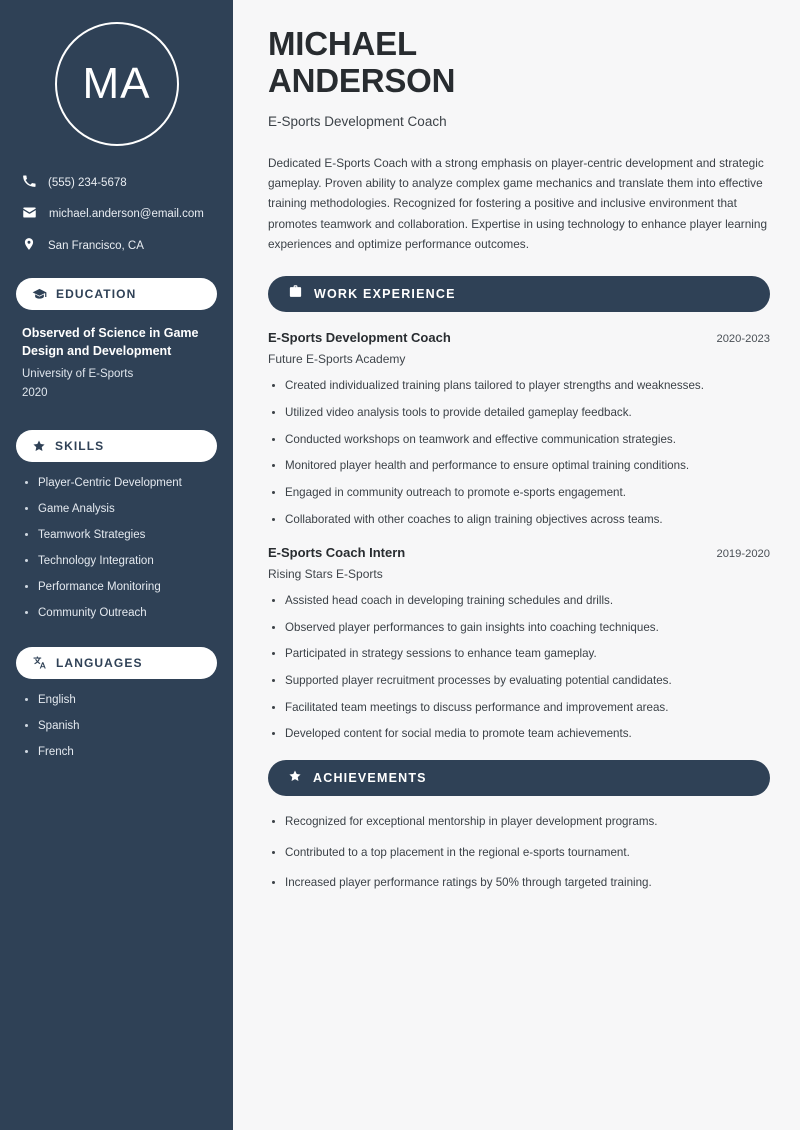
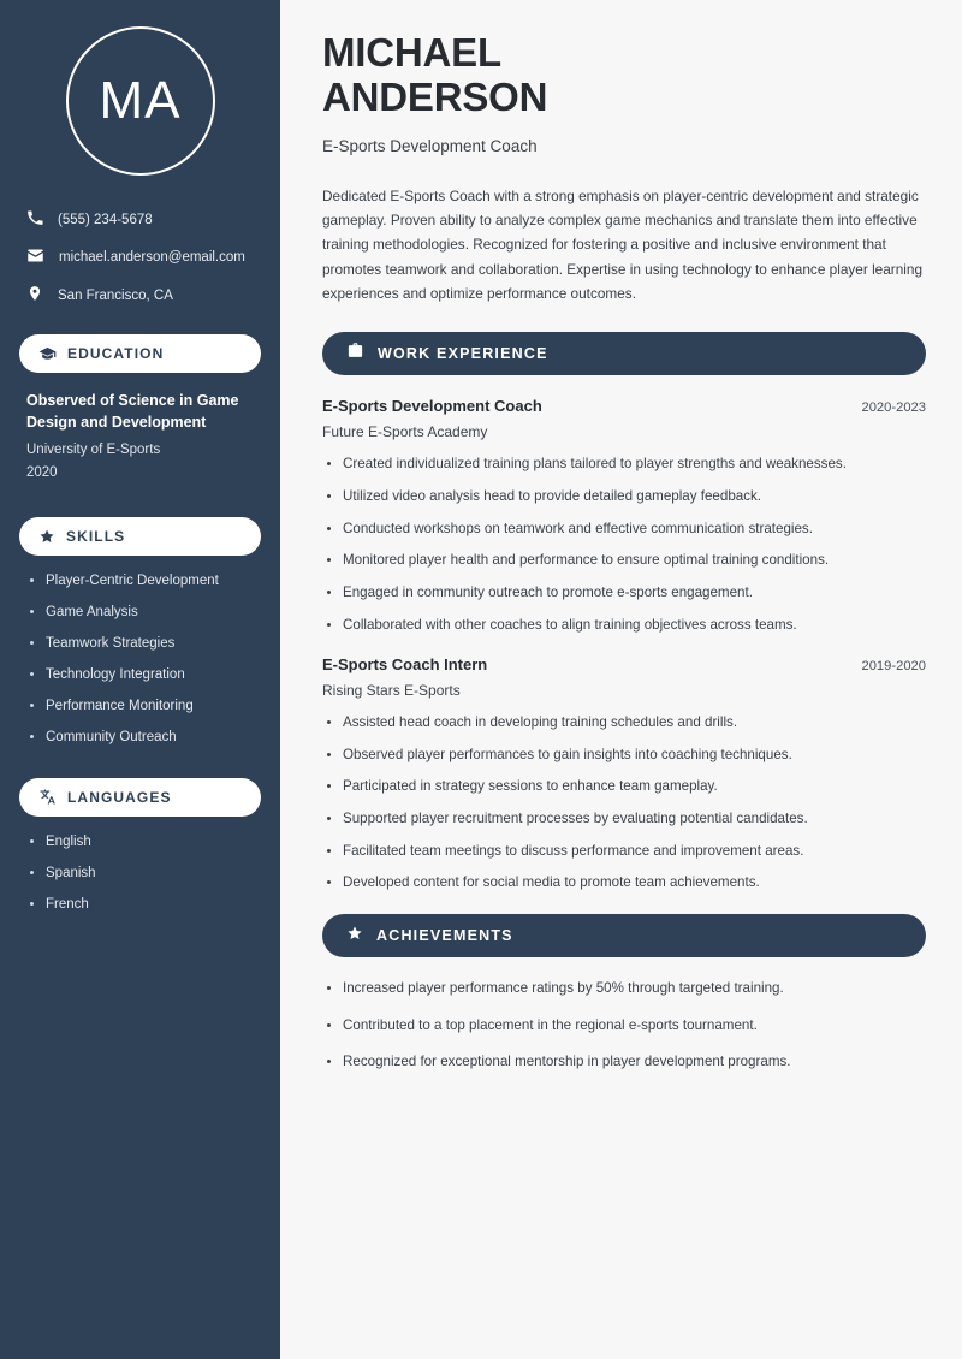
  MA
  (555) 234-5678
  michael.anderson@email.com
  San Francisco, CA
  EDUCATION
  Observed of Science in Game Design and Development
  University of E-Sports
  2020
  SKILLS
  Player-Centric Development
  Game Analysis
  Teamwork Strategies
  Technology Integration
  Performance Monitoring
  Community Outreach
  LANGUAGES
  English
  Spanish
  French
  MICHAEL
  ANDERSON
  E-Sports Development Coach
  Dedicated E-Sports Coach with a strong emphasis on player-centric development and strategic gameplay. Proven ability to analyze complex game mechanics and translate them into effective training methodologies. Recognized for fostering a positive and inclusive environment that promotes teamwork and collaboration. Expertise in using technology to enhance player learning experiences and optimize performance outcomes.
  WORK EXPERIENCE
  E-Sports Development Coach
  2020-2023
  Future E-Sports Academy
  Created individualized training plans tailored to player strengths and weaknesses.
- Utilized video analysis tools to provide detailed gameplay feedback.
+ Utilized video analysis head to provide detailed gameplay feedback.
  Conducted workshops on teamwork and effective communication strategies.
  Monitored player health and performance to ensure optimal training conditions.
  Engaged in community outreach to promote e-sports engagement.
  Collaborated with other coaches to align training objectives across teams.
  E-Sports Coach Intern
  2019-2020
  Rising Stars E-Sports
  Assisted head coach in developing training schedules and drills.
  Observed player performances to gain insights into coaching techniques.
  Participated in strategy sessions to enhance team gameplay.
  Supported player recruitment processes by evaluating potential candidates.
  Facilitated team meetings to discuss performance and improvement areas.
  Developed content for social media to promote team achievements.
  ACHIEVEMENTS
- Recognized for exceptional mentorship in player development programs.
+ Increased player performance ratings by 50% through targeted training.
  Contributed to a top placement in the regional e-sports tournament.
- Increased player performance ratings by 50% through targeted training.
+ Recognized for exceptional mentorship in player development programs.
